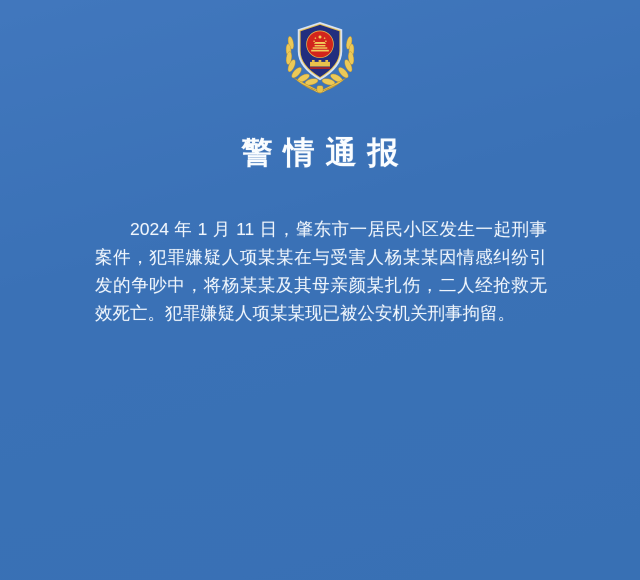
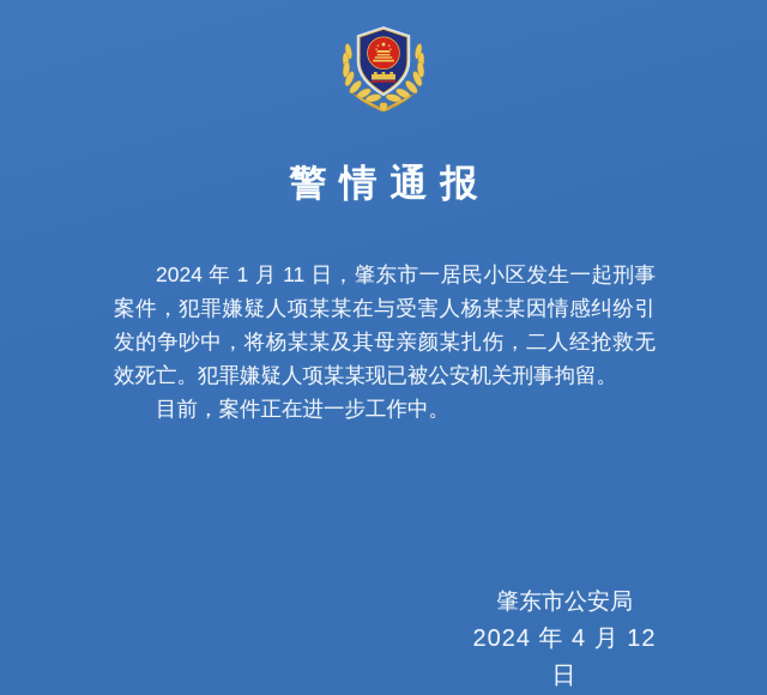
  警情通报
  2024 年 1 月 11 日，肇东市一居民小区发生一起刑事案件，犯罪嫌疑人项某某在与受害人杨某某因情感纠纷引发的争吵中，将杨某某及其母亲颜某扎伤，二人经抢救无效死亡。犯罪嫌疑人项某某现已被公安机关刑事拘留。
+ 目前，案件正在进一步工作中。
+ 肇东市公安局
+ 2024 年 4 月 12 日
